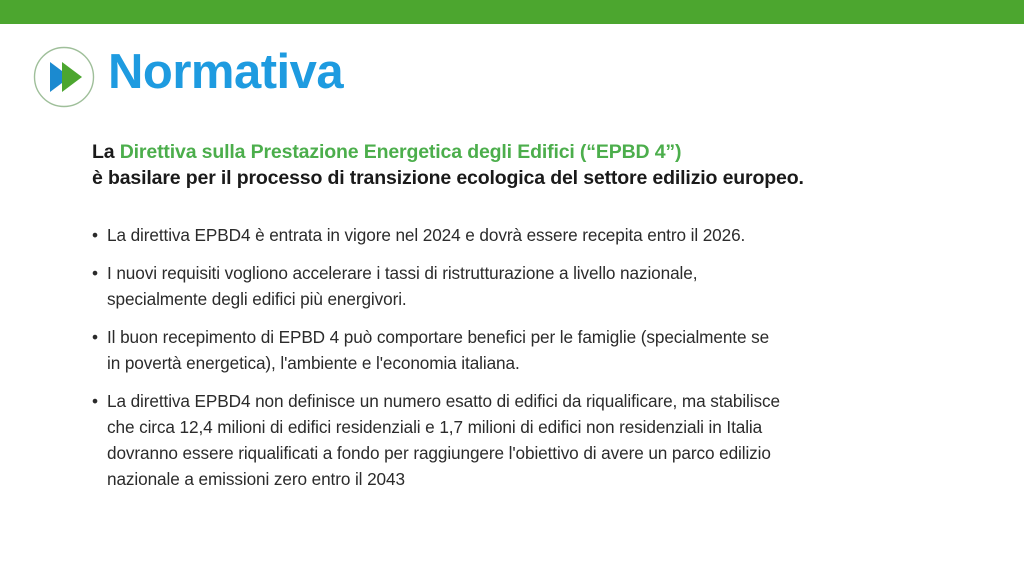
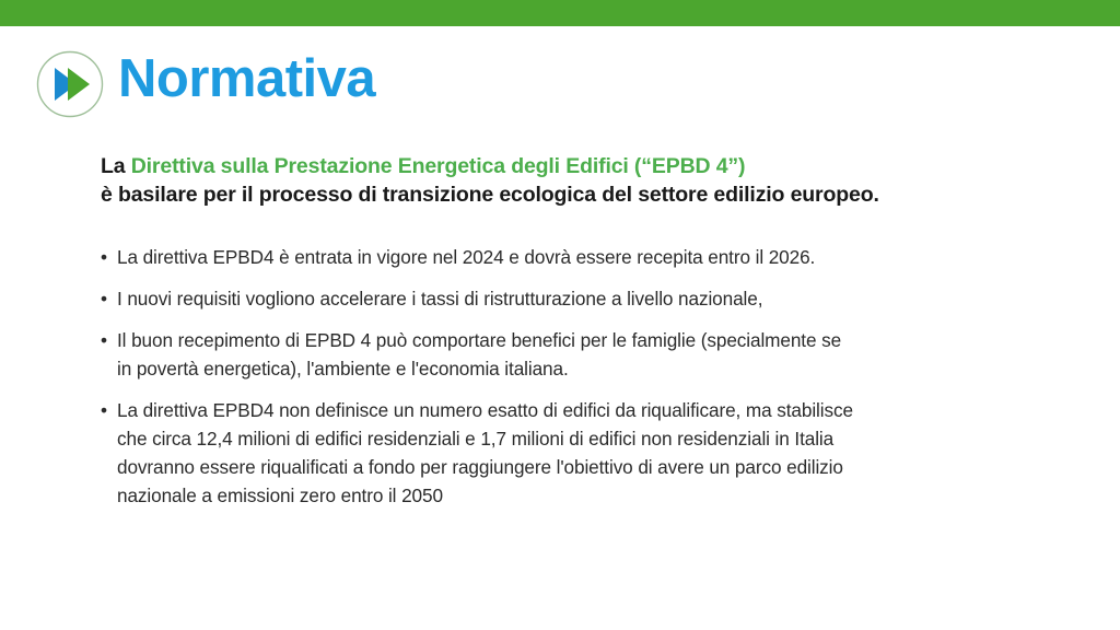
  Normativa
  La Direttiva sulla Prestazione Energetica degli Edifici (“EPBD 4”)
  è basilare per il processo di transizione ecologica del settore edilizio europeo.
  •
  La direttiva EPBD4 è entrata in vigore nel 2024 e dovrà essere recepita entro il 2026.
  •
  I nuovi requisiti vogliono accelerare i tassi di ristrutturazione a livello nazionale,
- specialmente degli edifici più energivori.
  •
  Il buon recepimento di EPBD 4 può comportare benefici per le famiglie (specialmente se
  in povertà energetica), l'ambiente e l'economia italiana.
  •
  La direttiva EPBD4 non definisce un numero esatto di edifici da riqualificare, ma stabilisce
  che circa 12,4 milioni di edifici residenziali e 1,7 milioni di edifici non residenziali in Italia
  dovranno essere riqualificati a fondo per raggiungere l'obiettivo di avere un parco edilizio
- nazionale a emissioni zero entro il 2043
+ nazionale a emissioni zero entro il 2050
